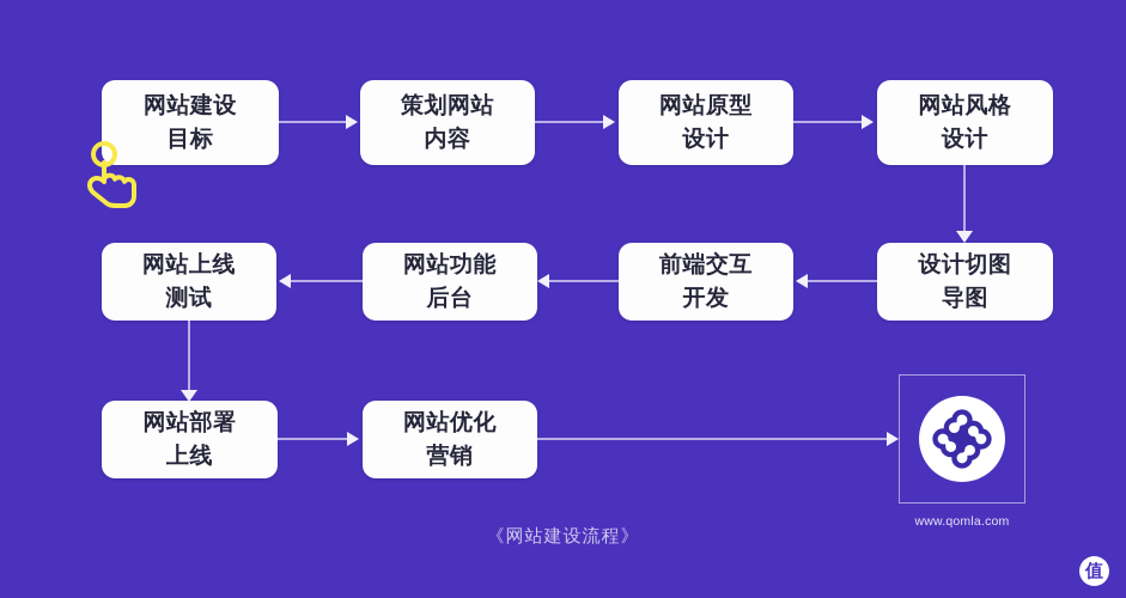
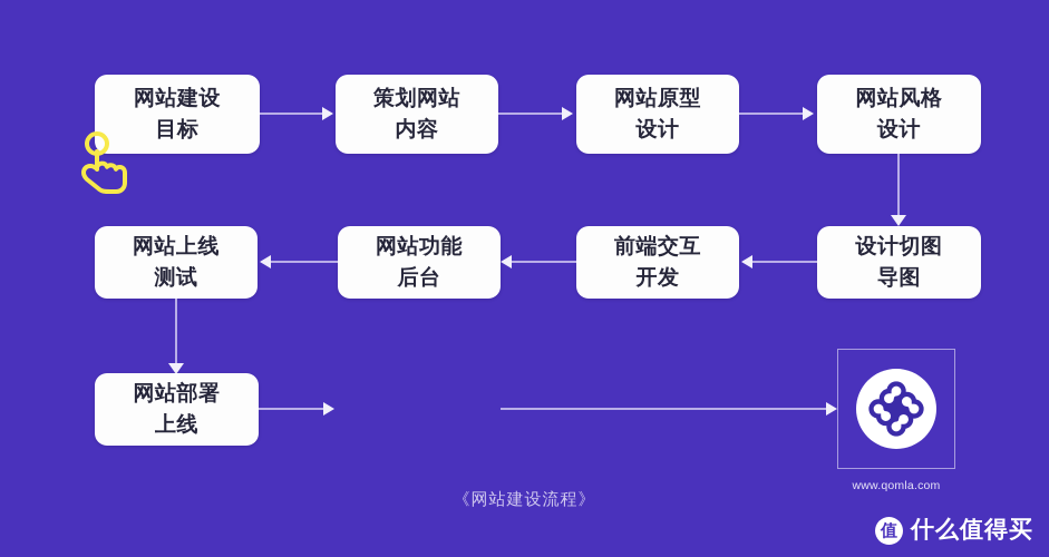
  网站建设
  目标
  策划网站
  内容
  网站原型
  设计
  网站风格
  设计
  设计切图
  导图
  前端交互
  开发
  网站功能
  后台
  网站上线
  测试
  网站部署
  上线
- 网站优化
- 营销
  www.qomla.com
  《网站建设流程》
  值
+ 什么值得买
